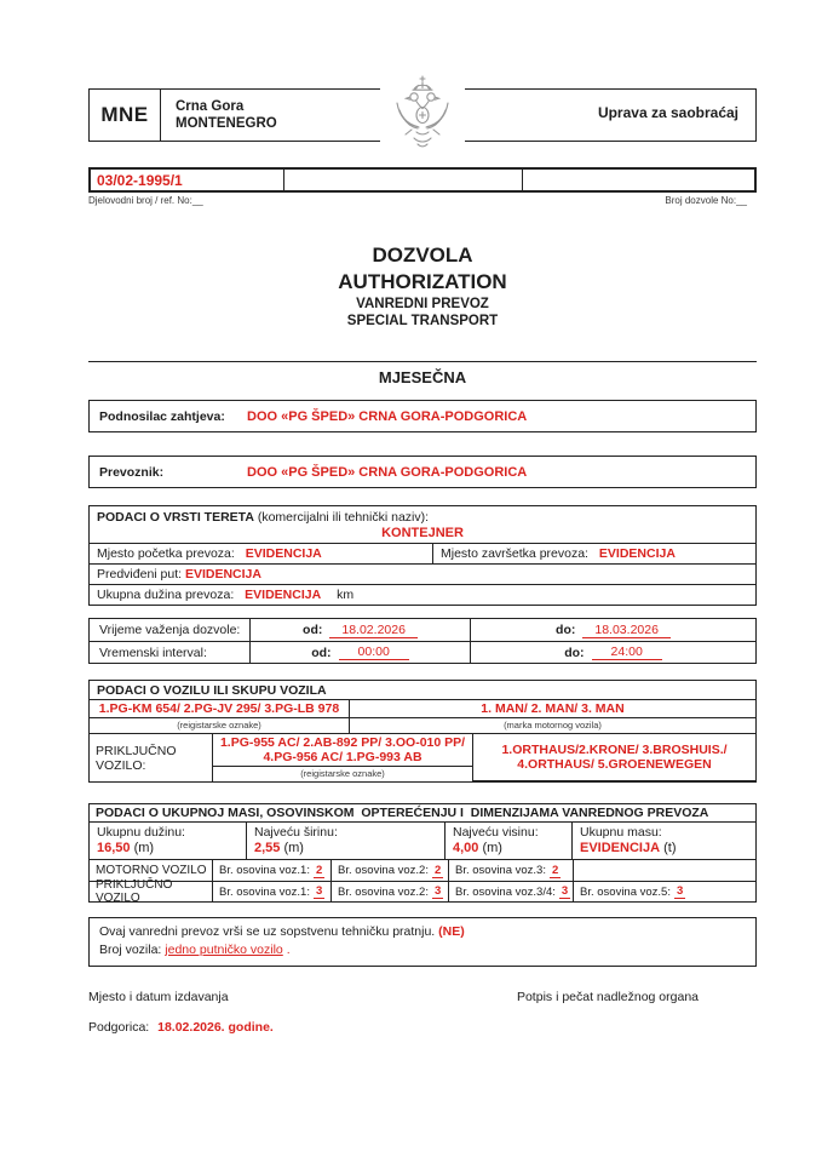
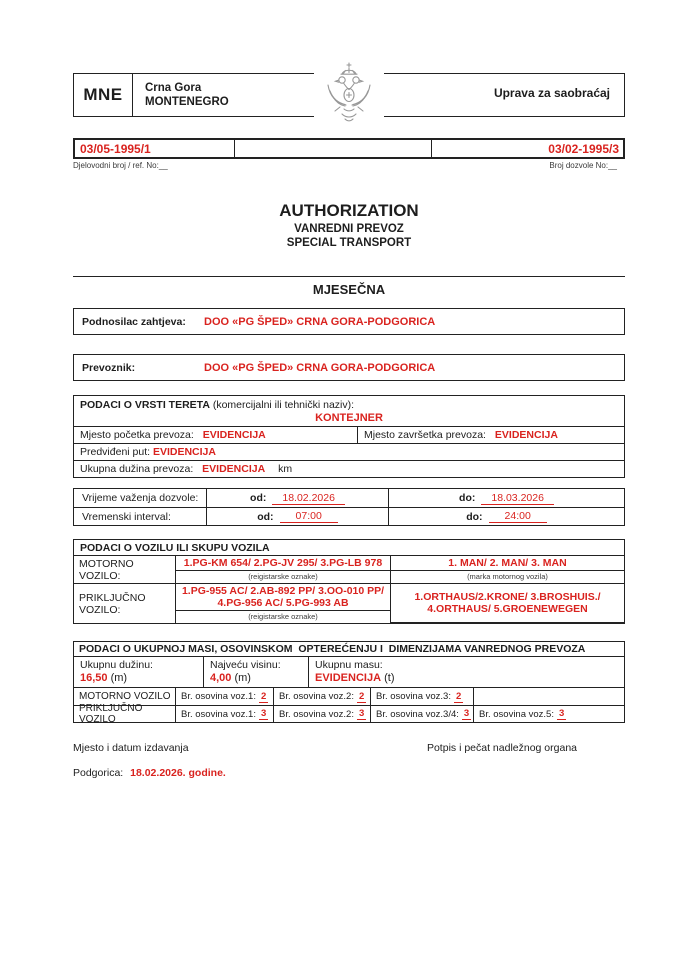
  MNE
  Crna Gora
  MONTENEGRO
  Uprava za saobraćaj
- 03/02-1995/1
+ 03/05-1995/1
+ 03/02-1995/3
  Djelovodni broj / ref. No:__
  Broj dozvole No:__
- DOZVOLA
  AUTHORIZATION
  VANREDNI PREVOZ
  SPECIAL TRANSPORT
  MJESEČNA
  Podnosilac zahtjeva:
  DOO «PG ŠPED» CRNA GORA-PODGORICA
  Prevoznik:
  DOO «PG ŠPED» CRNA GORA-PODGORICA
  PODACI O VRSTI TERETA (komercijalni ili tehnički naziv):
  KONTEJNER
  Mjesto početka prevoza: EVIDENCIJA
  Mjesto završetka prevoza: EVIDENCIJA
  Predviđeni put: EVIDENCIJA
  Ukupna dužina prevoza: EVIDENCIJA km
  Vrijeme važenja dozvole:
  od:
  18.02.2026
  do:
  18.03.2026
  Vremenski interval:
  od:
- 00:00
+ 07:00
  do:
  24:00
  PODACI O VOZILU ILI SKUPU VOZILA
+ MOTORNO VOZILO:
  1.PG-KM 654/ 2.PG-JV 295/ 3.PG-LB 978
  (reigistarske oznake)
  1. MAN/ 2. MAN/ 3. MAN
  (marka motornog vozila)
  PRIKLJUČNO VOZILO:
- 1.PG-955 AC/ 2.AB-892 PP/ 3.OO-010 PP/ 4.PG-956 AC/ 1.PG-993 AB
+ 1.PG-955 AC/ 2.AB-892 PP/ 3.OO-010 PP/ 4.PG-956 AC/ 5.PG-993 AB
  (reigistarske oznake)
  1.ORTHAUS/2.KRONE/ 3.BROSHUIS./ 4.ORTHAUS/ 5.GROENEWEGEN
  PODACI O UKUPNOJ MASI, OSOVINSKOM OPTEREĆENJU I DIMENZIJAMA VANREDNOG PREVOZA
  Ukupnu dužinu:
  16,50 (m)
- Najveću širinu:
- 2,55 (m)
  Najveću visinu:
  4,00 (m)
  Ukupnu masu:
  EVIDENCIJA (t)
  MOTORNO VOZILO
  Br. osovina voz.1:
  2
  Br. osovina voz.2:
  2
  Br. osovina voz.3:
  2
  PRIKLJUČNO VOZILO
  Br. osovina voz.1:
  3
  Br. osovina voz.2:
  3
  Br. osovina voz.3/4:
  3
  Br. osovina voz.5:
  3
- Ovaj vanredni prevoz vrši se uz sopstvenu tehničku pratnju. (NE)
- Broj vozila: jedno putničko vozilo .
  Mjesto i datum izdavanja
  Potpis i pečat nadležnog organa
  Podgorica: 18.02.2026. godine.
